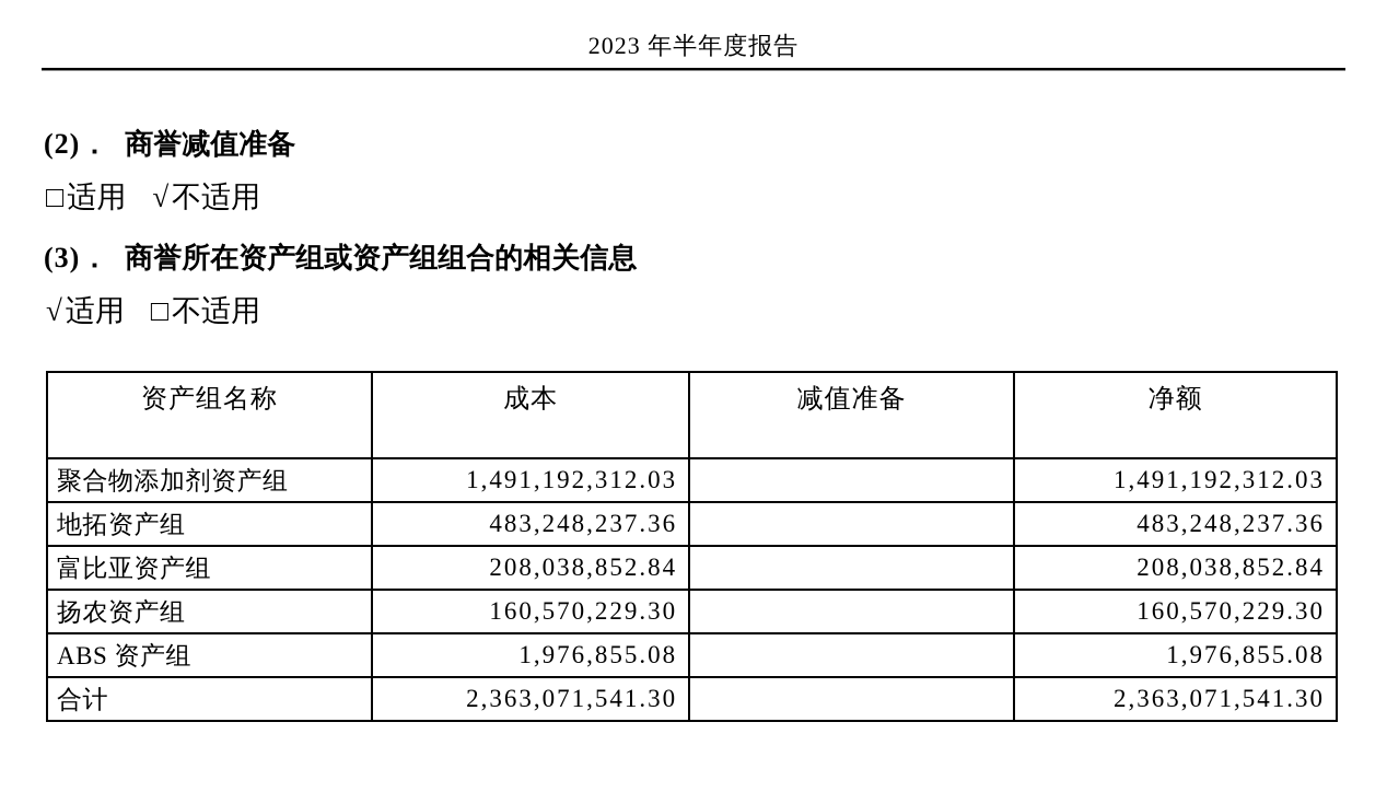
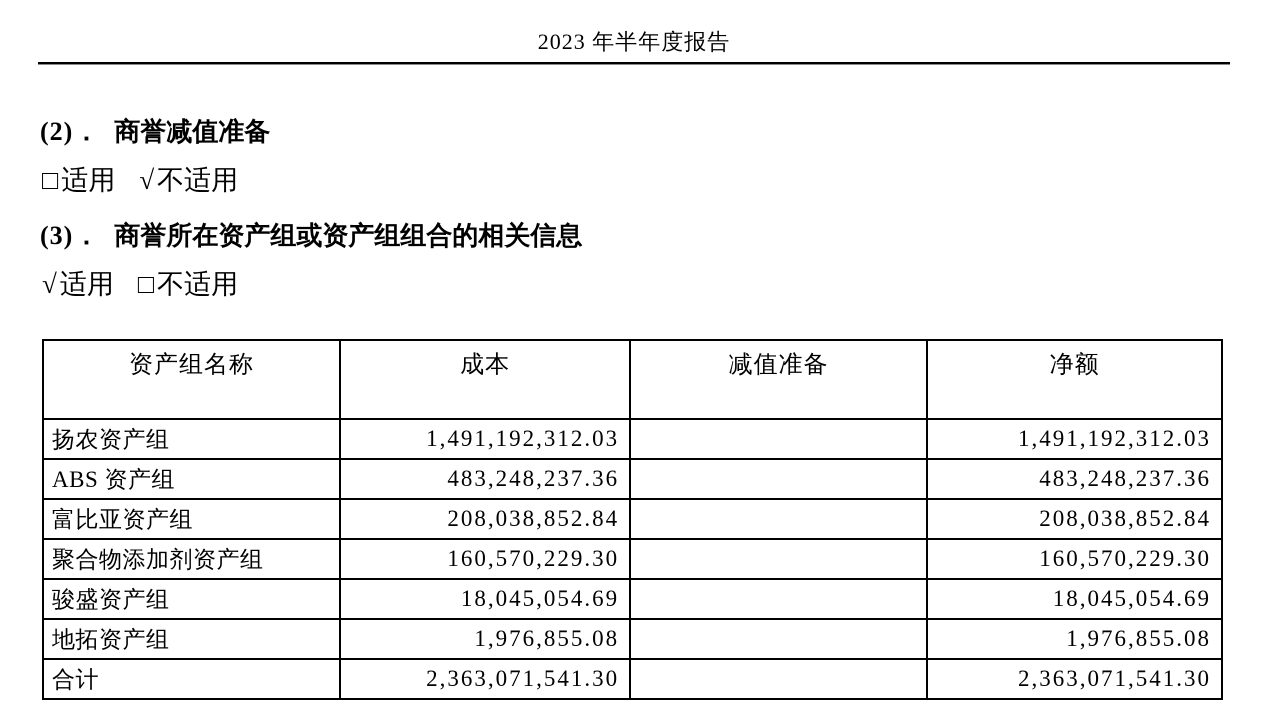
  2023 年半年度报告
  (2)． 商誉减值准备
  □适用 √不适用
  (3)． 商誉所在资产组或资产组组合的相关信息
  √适用 □不适用
  资产组名称	成本	减值准备	净额
- 聚合物添加剂资产组	1,491,192,312.03		1,491,192,312.03
+ 扬农资产组	1,491,192,312.03		1,491,192,312.03
- 地拓资产组	483,248,237.36		483,248,237.36
+ ABS 资产组	483,248,237.36		483,248,237.36
  富比亚资产组	208,038,852.84		208,038,852.84
- 扬农资产组	160,570,229.30		160,570,229.30
+ 聚合物添加剂资产组	160,570,229.30		160,570,229.30
+ 骏盛资产组	18,045,054.69		18,045,054.69
- ABS 资产组	1,976,855.08		1,976,855.08
+ 地拓资产组	1,976,855.08		1,976,855.08
  合计	2,363,071,541.30		2,363,071,541.30
